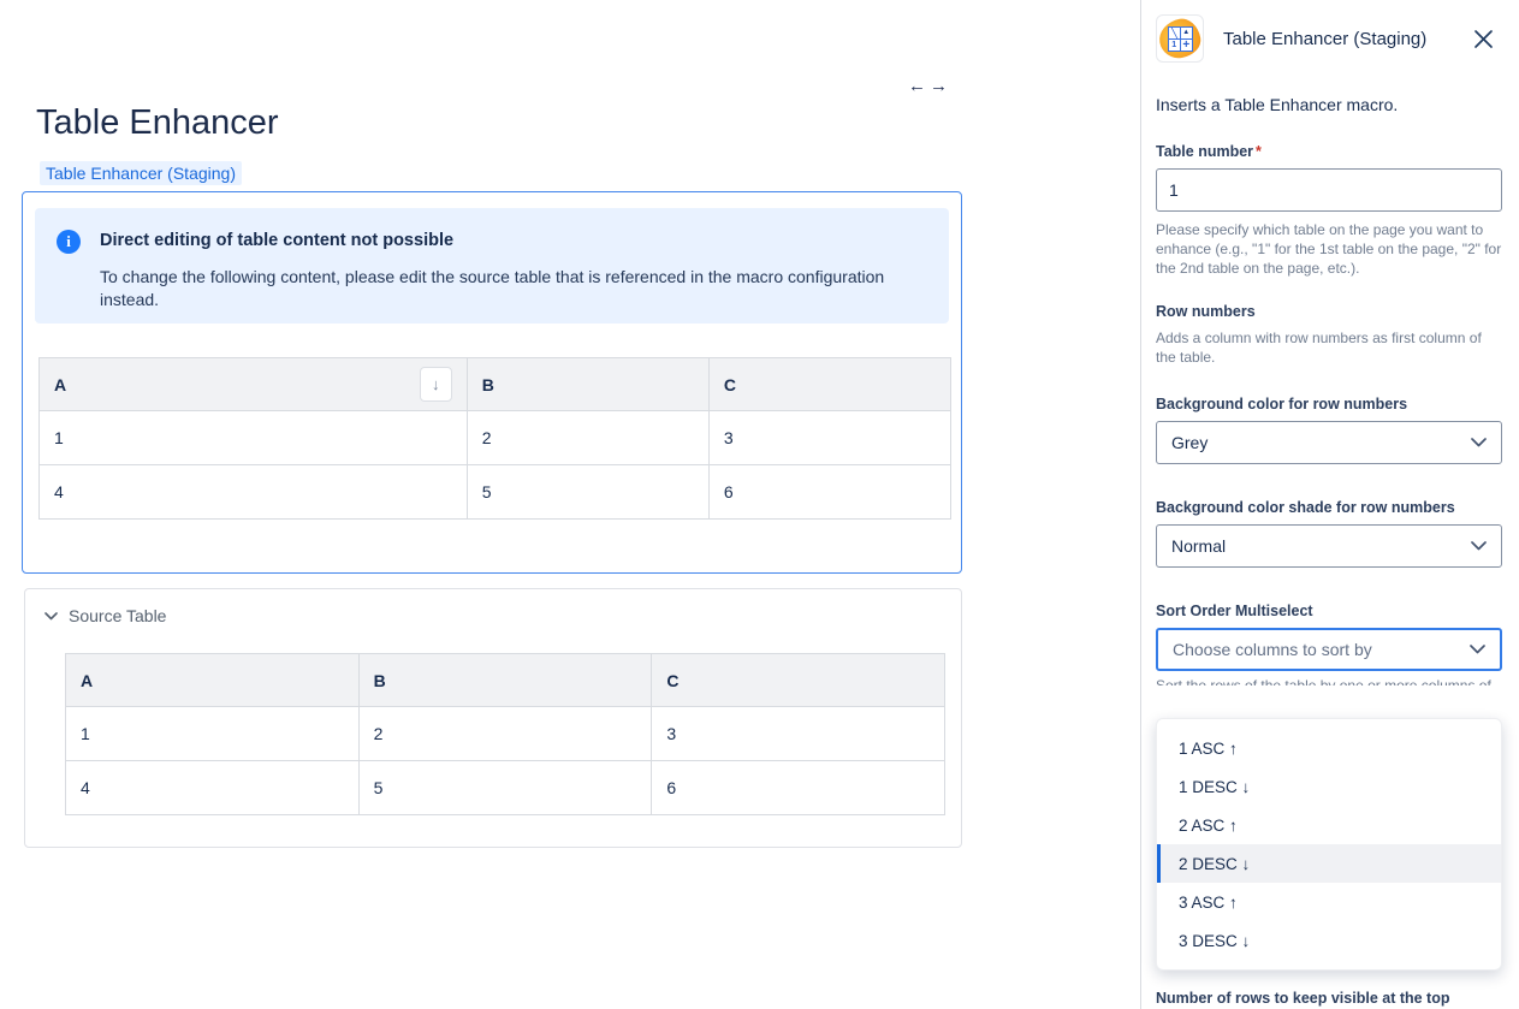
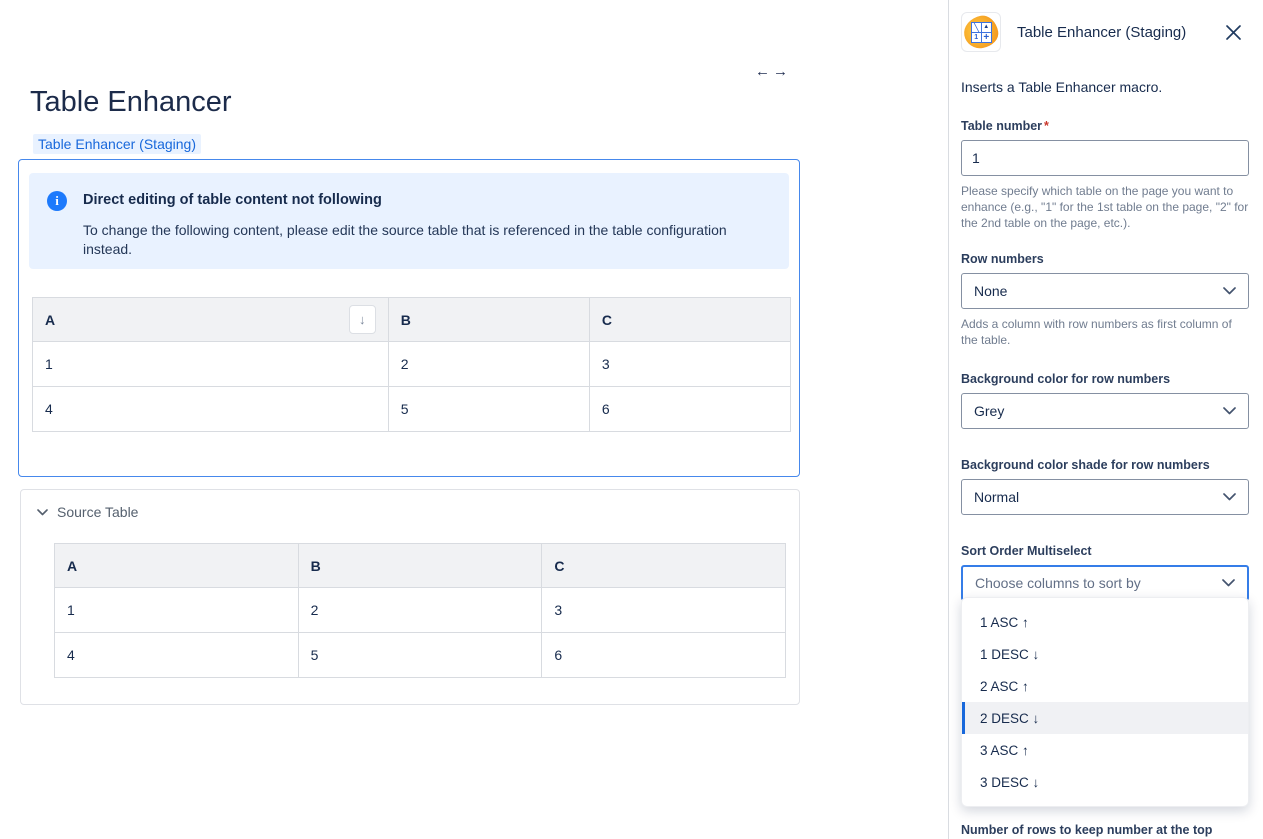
  ←
  →
  Table Enhancer
  Table Enhancer (Staging)
  i
- Direct editing of table content not possible
+ Direct editing of table content not following
- To change the following content, please edit the source table that is referenced in the macro configuration instead.
+ To change the following content, please edit the source table that is referenced in the table configuration instead.
  A ↓	B	C
  1	2	3
  4	5	6
  Source Table
  A	B	C
  1	2	3
  4	5	6
  ╲
  +
  Table Enhancer (Staging)
  Inserts a Table Enhancer macro.
  Table number *
  1
  Please specify which table on the page you want to enhance (e.g., "1" for the 1st table on the page, "2" for the 2nd table on the page, etc.).
  Row numbers
+ None
  Adds a column with row numbers as first column of the table.
  Background color for row numbers
  Grey
  Background color shade for row numbers
  Normal
  Sort Order Multiselect
  Choose columns to sort by
  1 ASC ↑
  1 DESC ↓
  2 ASC ↑
  2 DESC ↓
  3 ASC ↑
  3 DESC ↓
- Number of rows to keep visible at the top
+ Number of rows to keep number at the top
